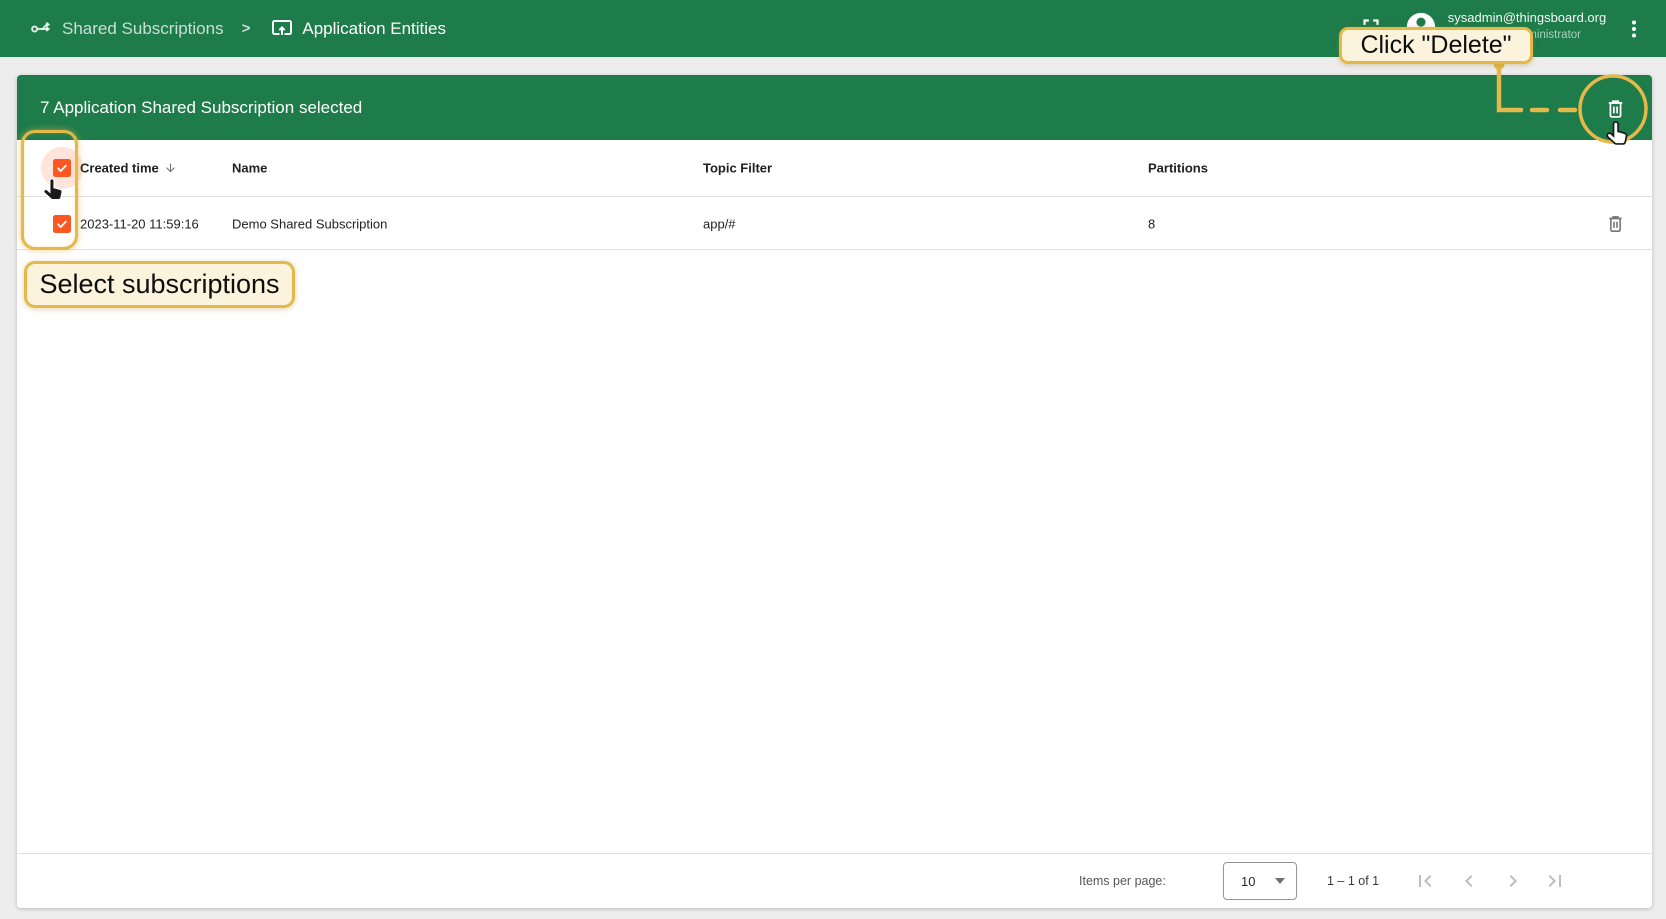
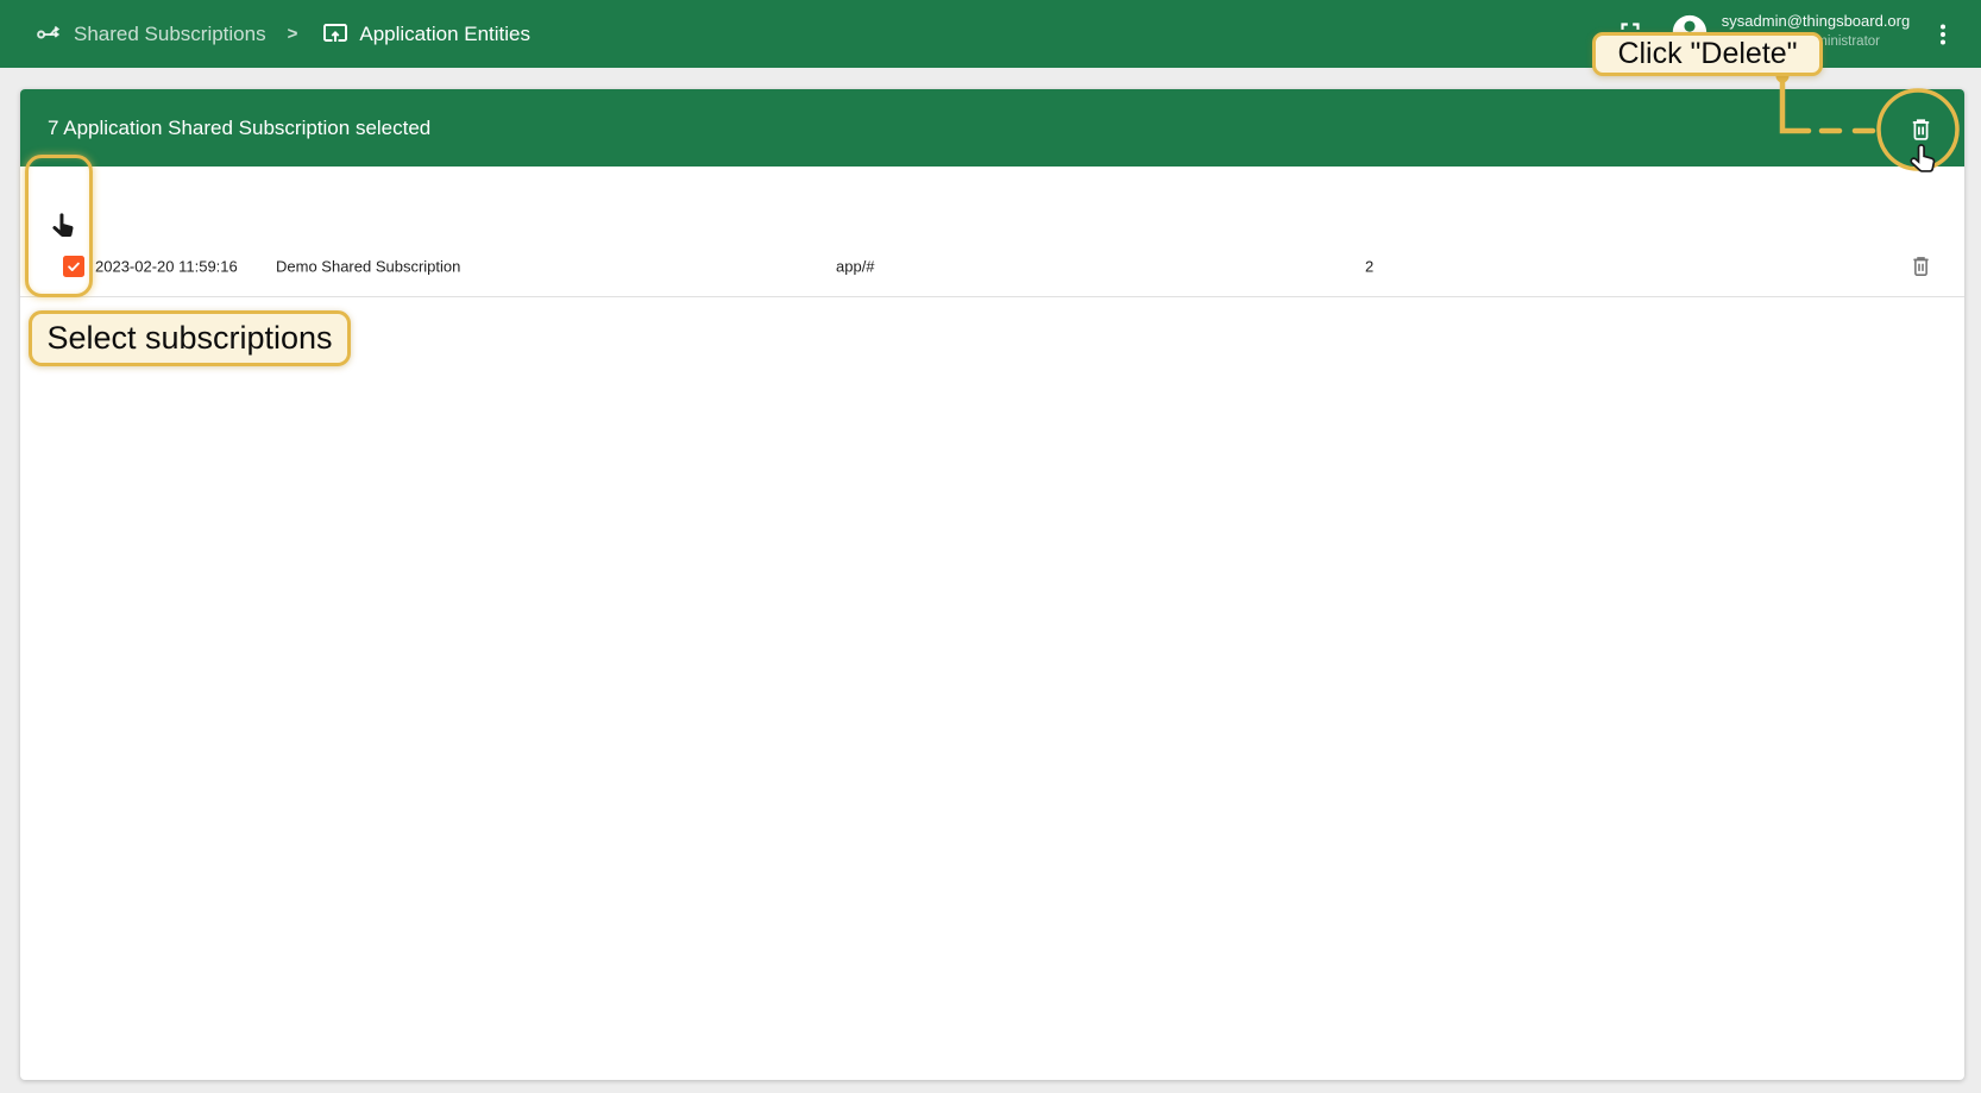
  Shared Subscriptions
  >
  Application Entities
  sysadmin@thingsboard.org
  7 Application Shared Subscription selected
- Created time
- Name
- Topic Filter
- Partitions
- 2023-11-20 11:59:16
+ 2023-02-20 11:59:16
  Demo Shared Subscription
  app/#
- 8
+ 2
- Items per page:
- 10
- 1 – 1 of 1
  Select subscriptions
  Click "Delete"
